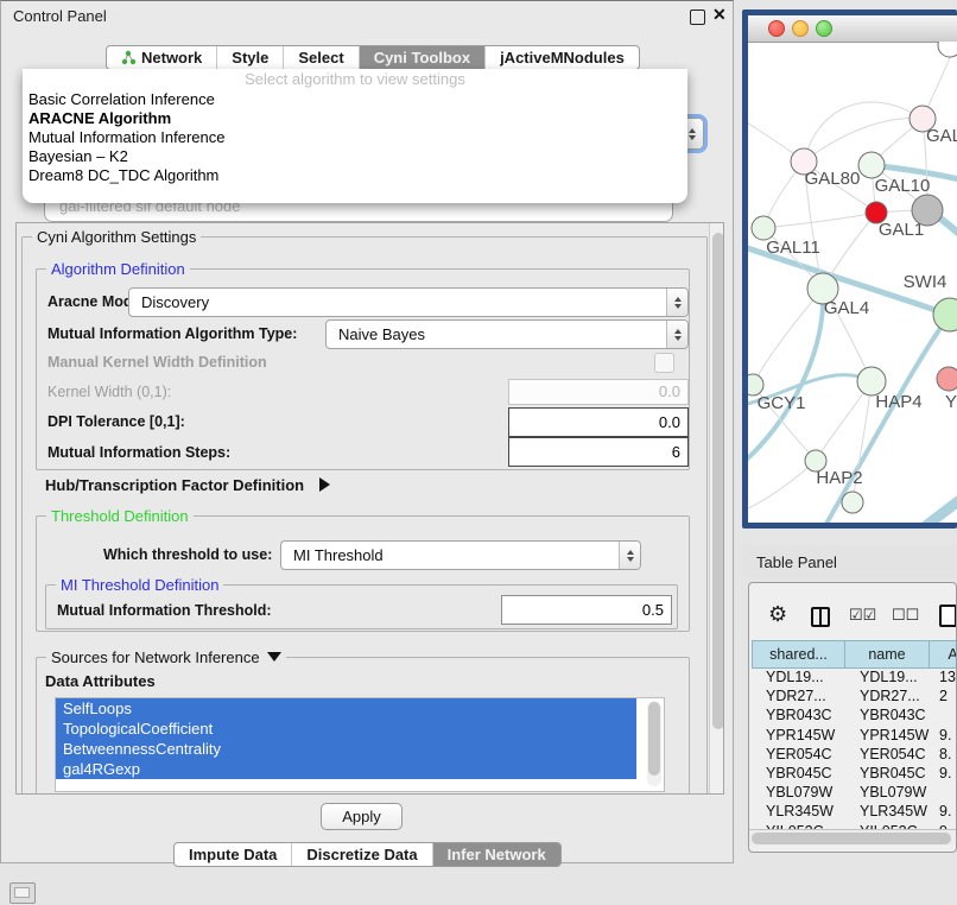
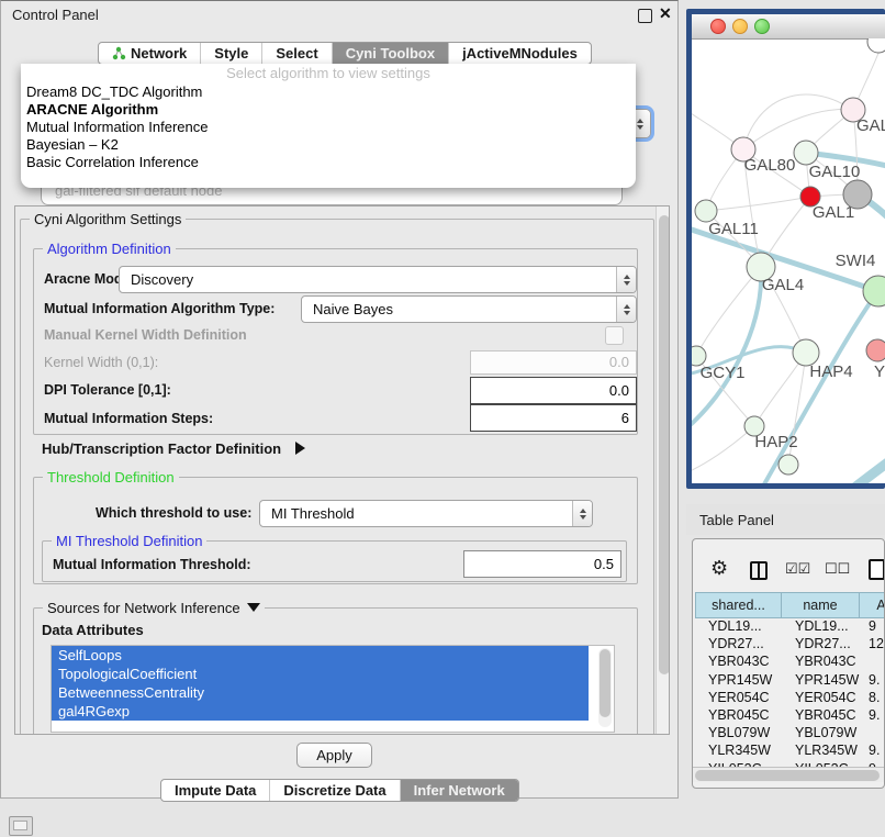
  Control Panel
  ✕
  Network
  Style
  Select
  Cyni Toolbox
  jActiveMNodules
  gal-filtered sif default node
  Select algorithm to view settings
- Basic Correlation Inference
+ Dream8 DC_TDC Algorithm
  ARACNE Algorithm
  Mutual Information Inference
  Bayesian – K2
- Dream8 DC_TDC Algorithm
+ Basic Correlation Inference
  Cyni Algorithm Settings
  Algorithm Definition
  Aracne Mo
  Discovery
  Mutual Information Algorithm Type:
  Naive Bayes
  Manual Kernel Width Definition
  Kernel Width (0,1):
  0.0
  DPI Tolerance [0,1]:
  0.0
  Mutual Information Steps:
  6
  Hub/Transcription Factor Definition
  Threshold Definition
  Which threshold to use:
  MI Threshold
  MI Threshold Definition
  Mutual Information Threshold:
  0.5
  Sources for Network Inference
  Data Attributes
  SelfLoops
  TopologicalCoefficient
  BetweennessCentrality
  gal4RGexp
  Apply
  Impute Data
  Discretize Data
  Infer Network
  GAL80
  GAL10
  GAL1
  GAL11
  SWI4
  GAL4
  GCY1
  HAP4
  Y
  HAP2
  Table Panel
  ⚙
  ☑☑
  ☐☐
  shared...
  name
  A
  YDL19...
  YDL19...
- 13
+ 9
  YDR27...
  YDR27...
- 2
+ 12
  YBR043C
  YBR043C
  YPR145W
  YPR145W
  9.
  YER054C
  YER054C
  8.
  YBR045C
  YBR045C
  9.
  YBL079W
  YBL079W
  YLR345W
  YLR345W
  9.
